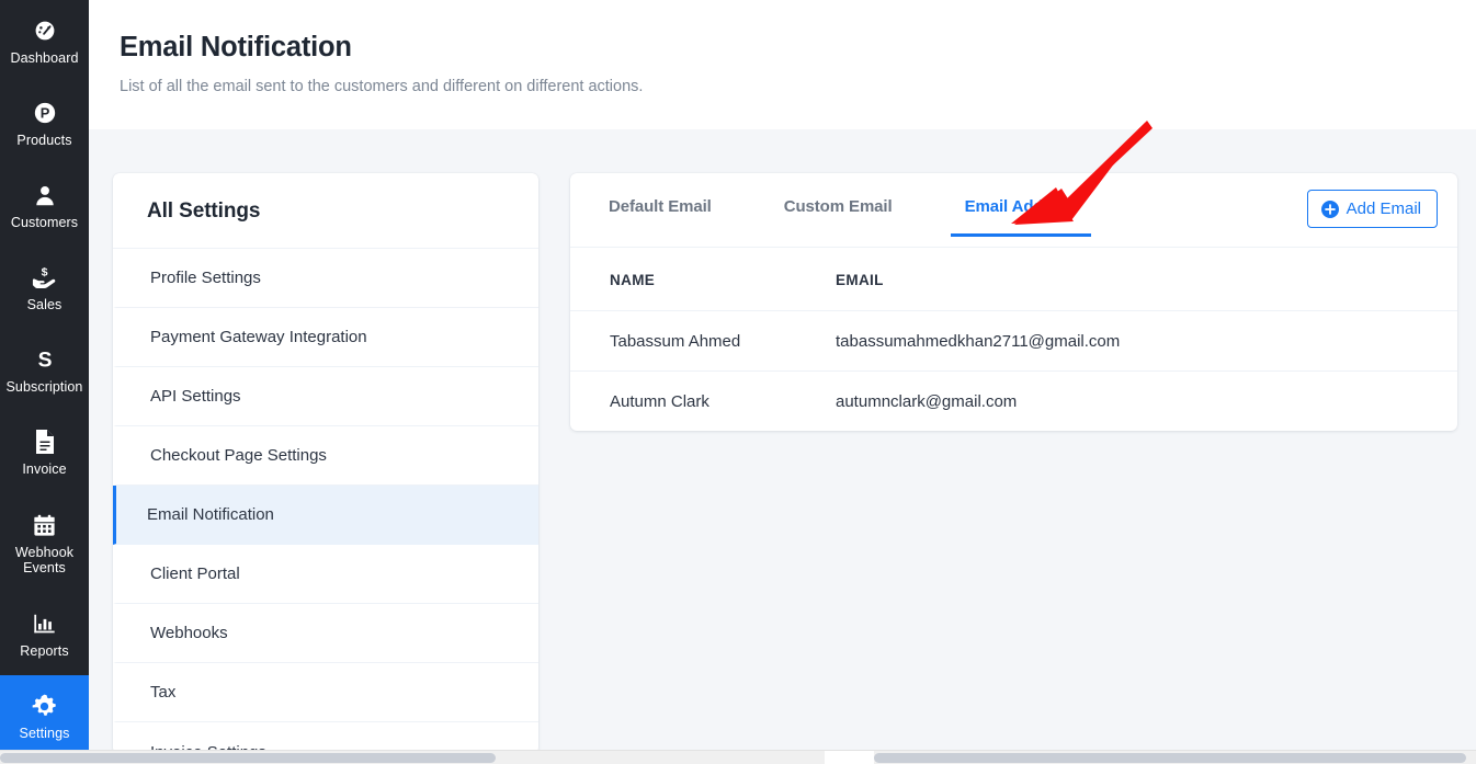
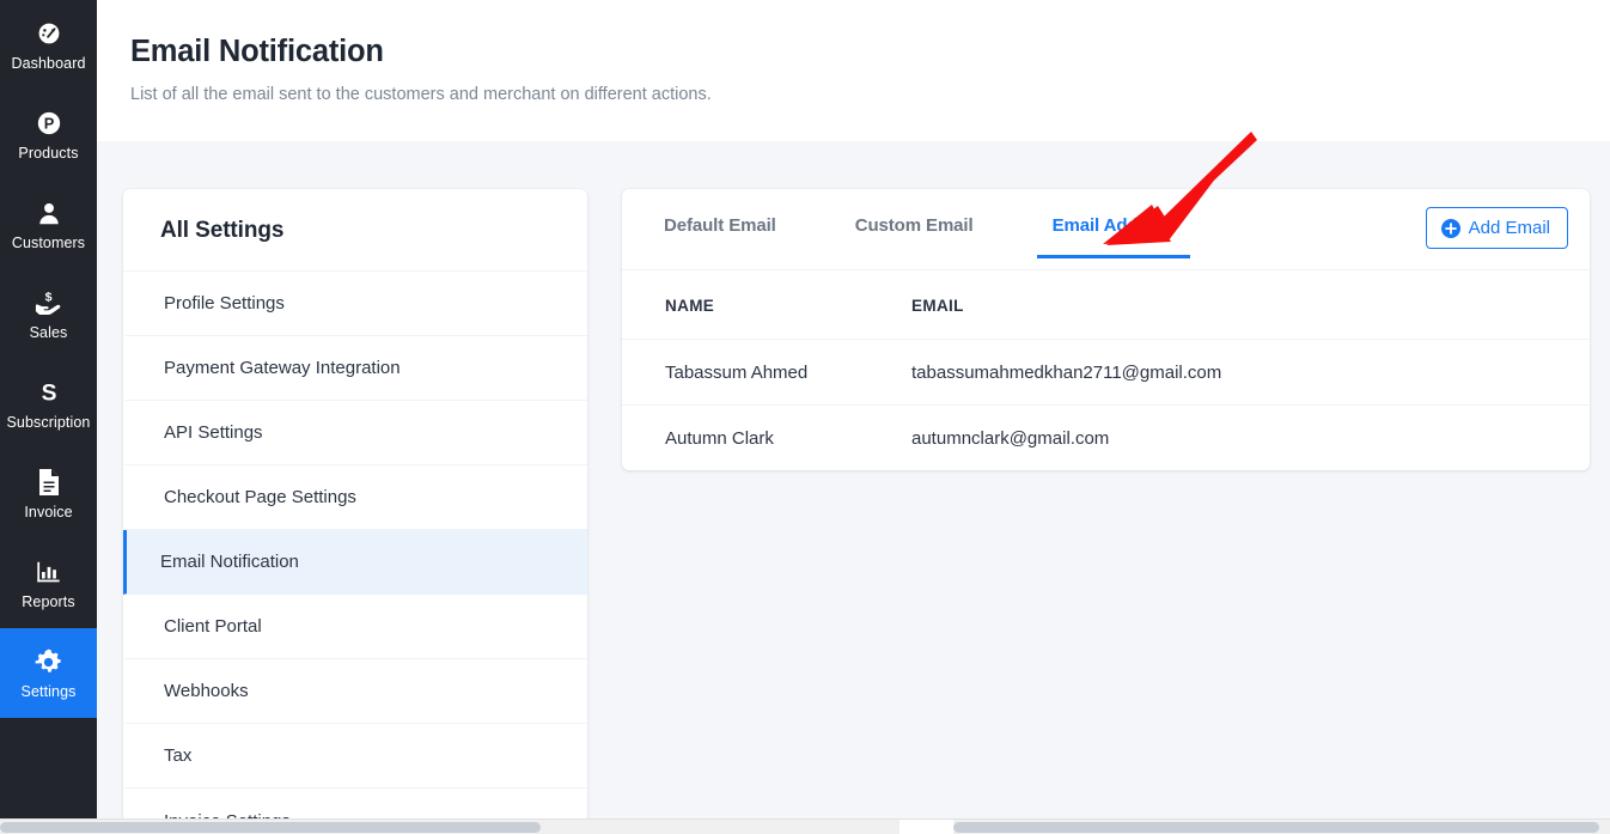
  Dashboard
  P
  Products
  Customers
  $
  Sales
  S
  Subscription
  Invoice
- Webhook Events
  Reports
  Settings
  Email Notification
- List of all the email sent to the customers and different on different actions.
+ List of all the email sent to the customers and merchant on different actions.
  All Settings
  Profile Settings
  Payment Gateway Integration
  API Settings
  Checkout Page Settings
  Email Notification
  Client Portal
  Webhooks
  Tax
  Default Email
  Custom Email
  Add Email
  NAME	EMAIL
  Tabassum Ahmed	tabassumahmedkhan2711@gmail.com
  Autumn Clark	autumnclark@gmail.com
